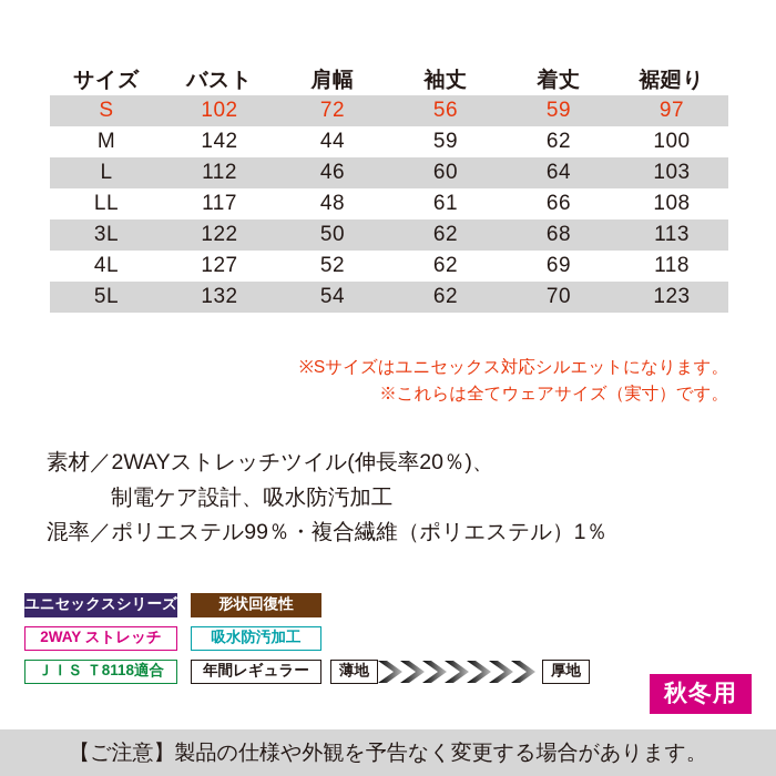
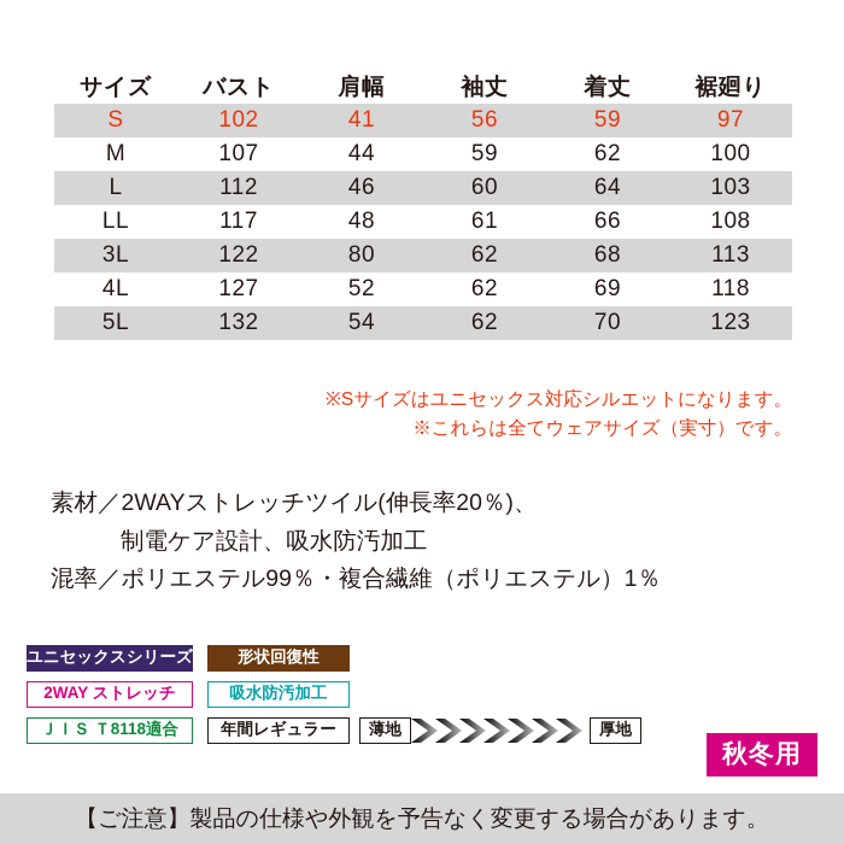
  サイズ	バスト	肩幅	袖丈	着丈	裾廻り
- S	102	72	56	59	97
+ S	102	41	56	59	97
- M	142	44	59	62	100
+ M	107	44	59	62	100
  L	112	46	60	64	103
  LL	117	48	61	66	108
- 3L	122	50	62	68	113
+ 3L	122	80	62	68	113
  4L	127	52	62	69	118
  5L	132	54	62	70	123
  ※Sサイズはユニセックス対応シルエットになります。
  ※これらは全てウェアサイズ（実寸）です。
  素材／2WAYストレッチツイル(伸長率20％)、
  制電ケア設計、吸水防汚加工
  混率／ポリエステル99％・複合繊維（ポリエステル）1％
  ユニセックスシリーズ
  形状回復性
  2WAY ストレッチ
  吸水防汚加工
  ＪＩＳ Ｔ8118適合
  年間レギュラー
  薄地
  厚地
  秋冬用
  【ご注意】製品の仕様や外観を予告なく変更する場合があります。
